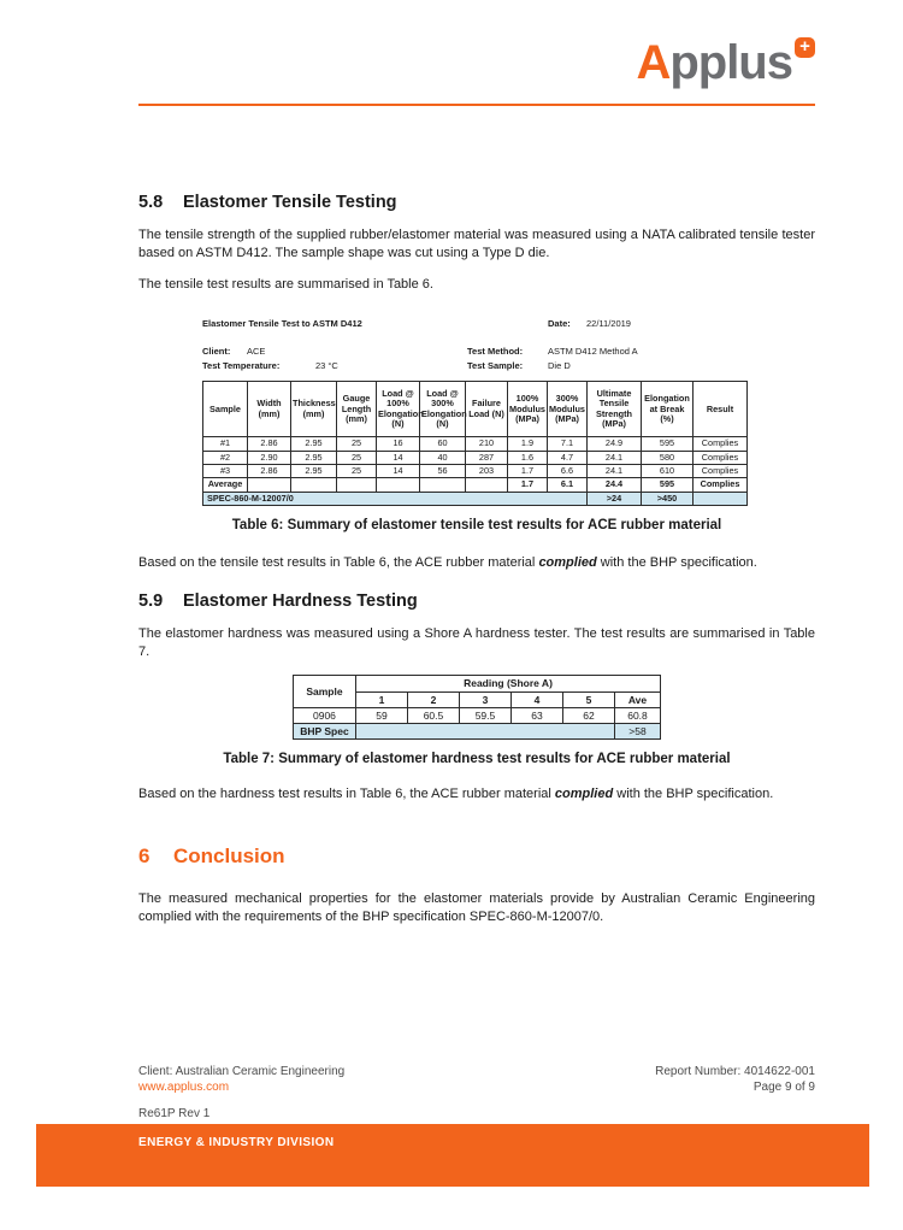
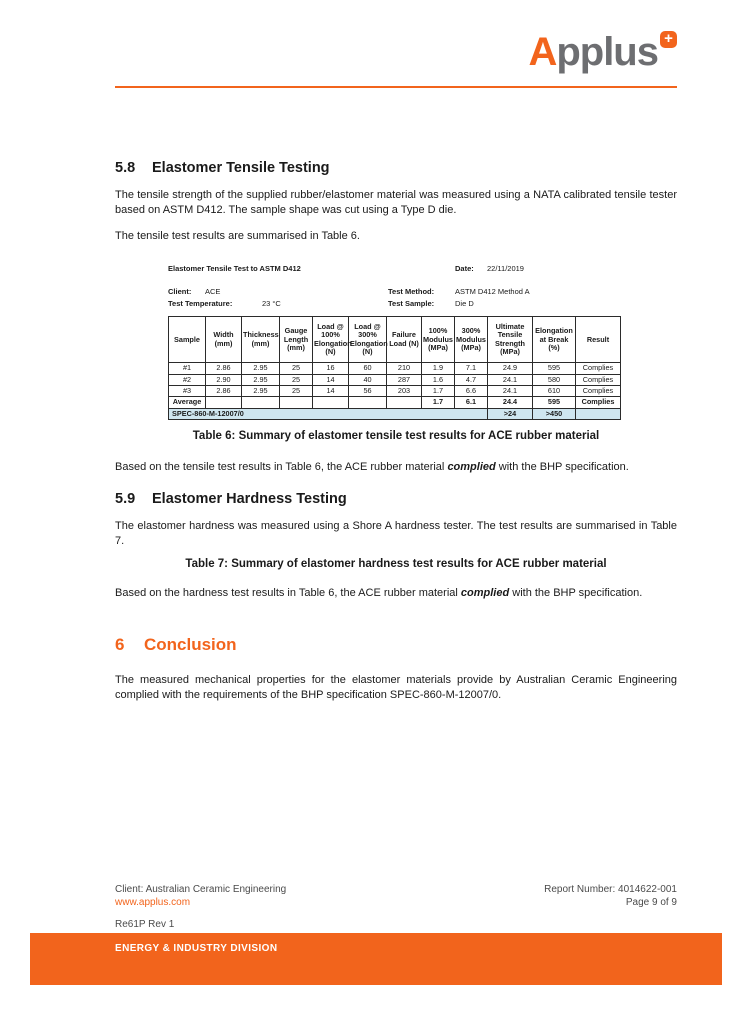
  Applus +
  5.8 Elastomer Tensile Testing
  The tensile strength of the supplied rubber/elastomer material was measured using a NATA calibrated tensile tester based on ASTM D412. The sample shape was cut using a Type D die.
  The tensile test results are summarised in Table 6.
  Elastomer Tensile Test to ASTM D412
  Date:
  22/11/2019
  Client:
  ACE
  Test Method:
  ASTM D412 Method A
  Test Temperature:
  23 °C
  Test Sample:
  Die D
  Sample	Width (mm)	Thickness (mm)	Gauge Length (mm)	Load @ 100% Elongation (N)	Load @ 300% Elongation (N)	Failure Load (N)	100% Modulus (MPa)	300% Modulus (MPa)	Ultimate Tensile Strength (MPa)	Elongation at Break (%)	Result
  #1	2.86	2.95	25	16	60	210	1.9	7.1	24.9	595	Complies
  #2	2.90	2.95	25	14	40	287	1.6	4.7	24.1	580	Complies
  #3	2.86	2.95	25	14	56	203	1.7	6.6	24.1	610	Complies
  Average							1.7	6.1	24.4	595	Complies
  SPEC-860-M-12007/0	>24	>450
  Table 6: Summary of elastomer tensile test results for ACE rubber material
  Based on the tensile test results in Table 6, the ACE rubber material complied with the BHP specification.
  5.9 Elastomer Hardness Testing
  The elastomer hardness was measured using a Shore A hardness tester. The test results are summarised in Table 7.
- Sample	Reading (Shore A)
- 1	2	3	4	5	Ave
- 0906	59	60.5	59.5	63	62	60.8
- BHP Spec		>58
  Table 7: Summary of elastomer hardness test results for ACE rubber material
  Based on the hardness test results in Table 6, the ACE rubber material complied with the BHP specification.
  6 Conclusion
  The measured mechanical properties for the elastomer materials provide by Australian Ceramic Engineering complied with the requirements of the BHP specification SPEC-860-M-12007/0.
  Client: Australian Ceramic Engineering
  www.applus.com
  Report Number: 4014622-001
  Page 9 of 9
  Re61P Rev 1
  ENERGY & INDUSTRY DIVISION
